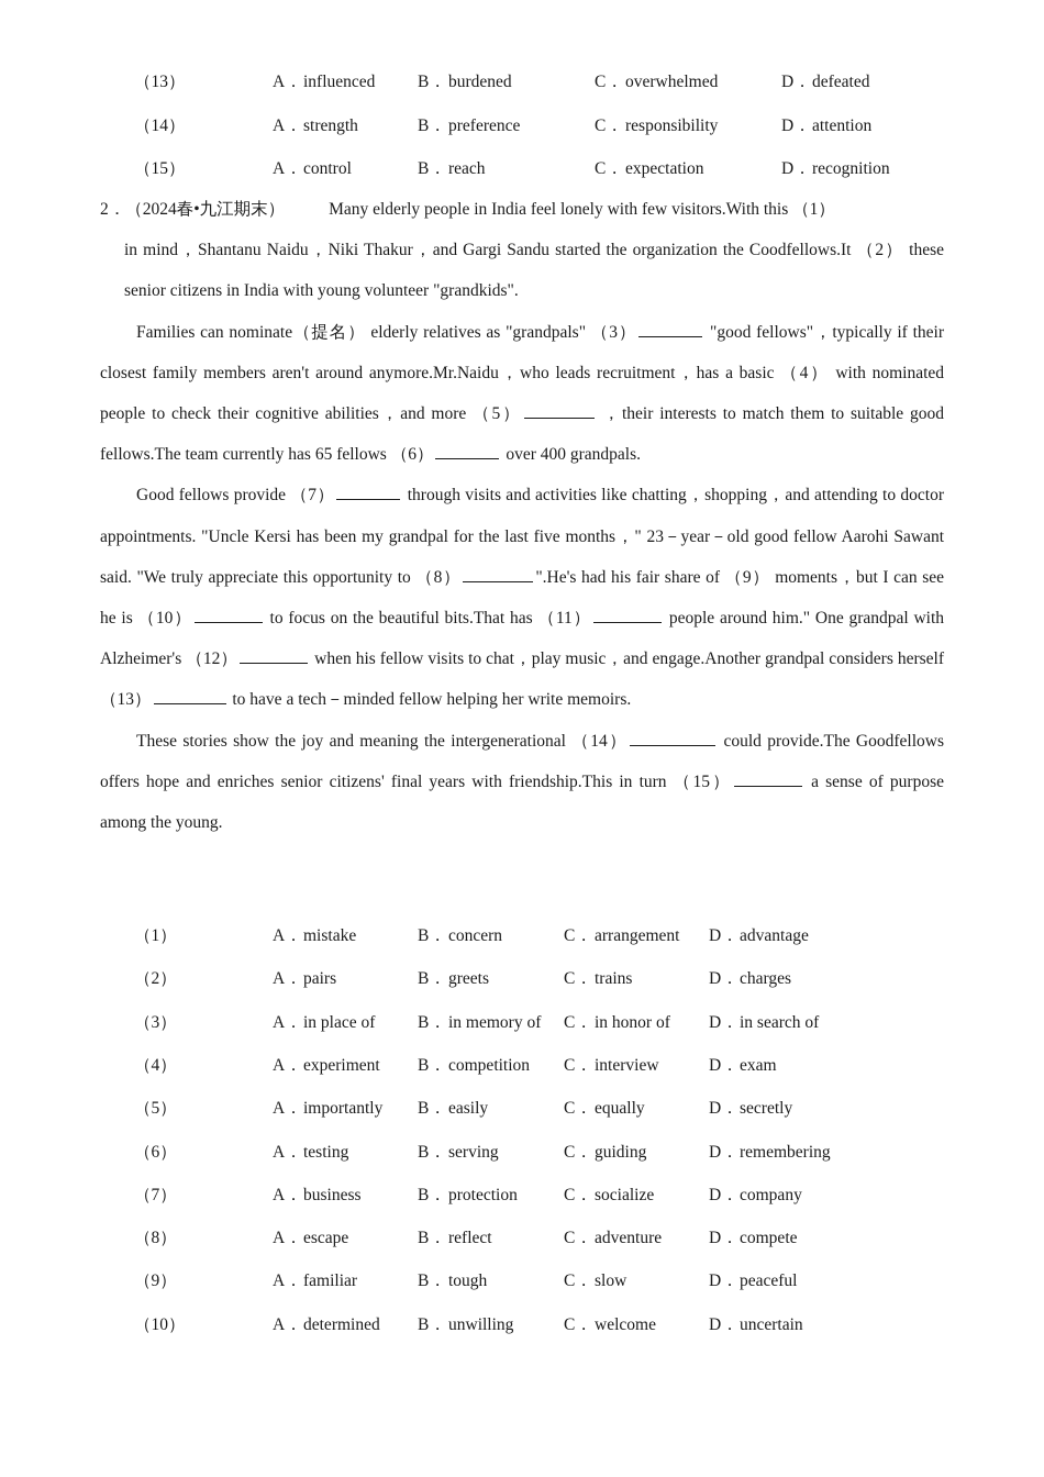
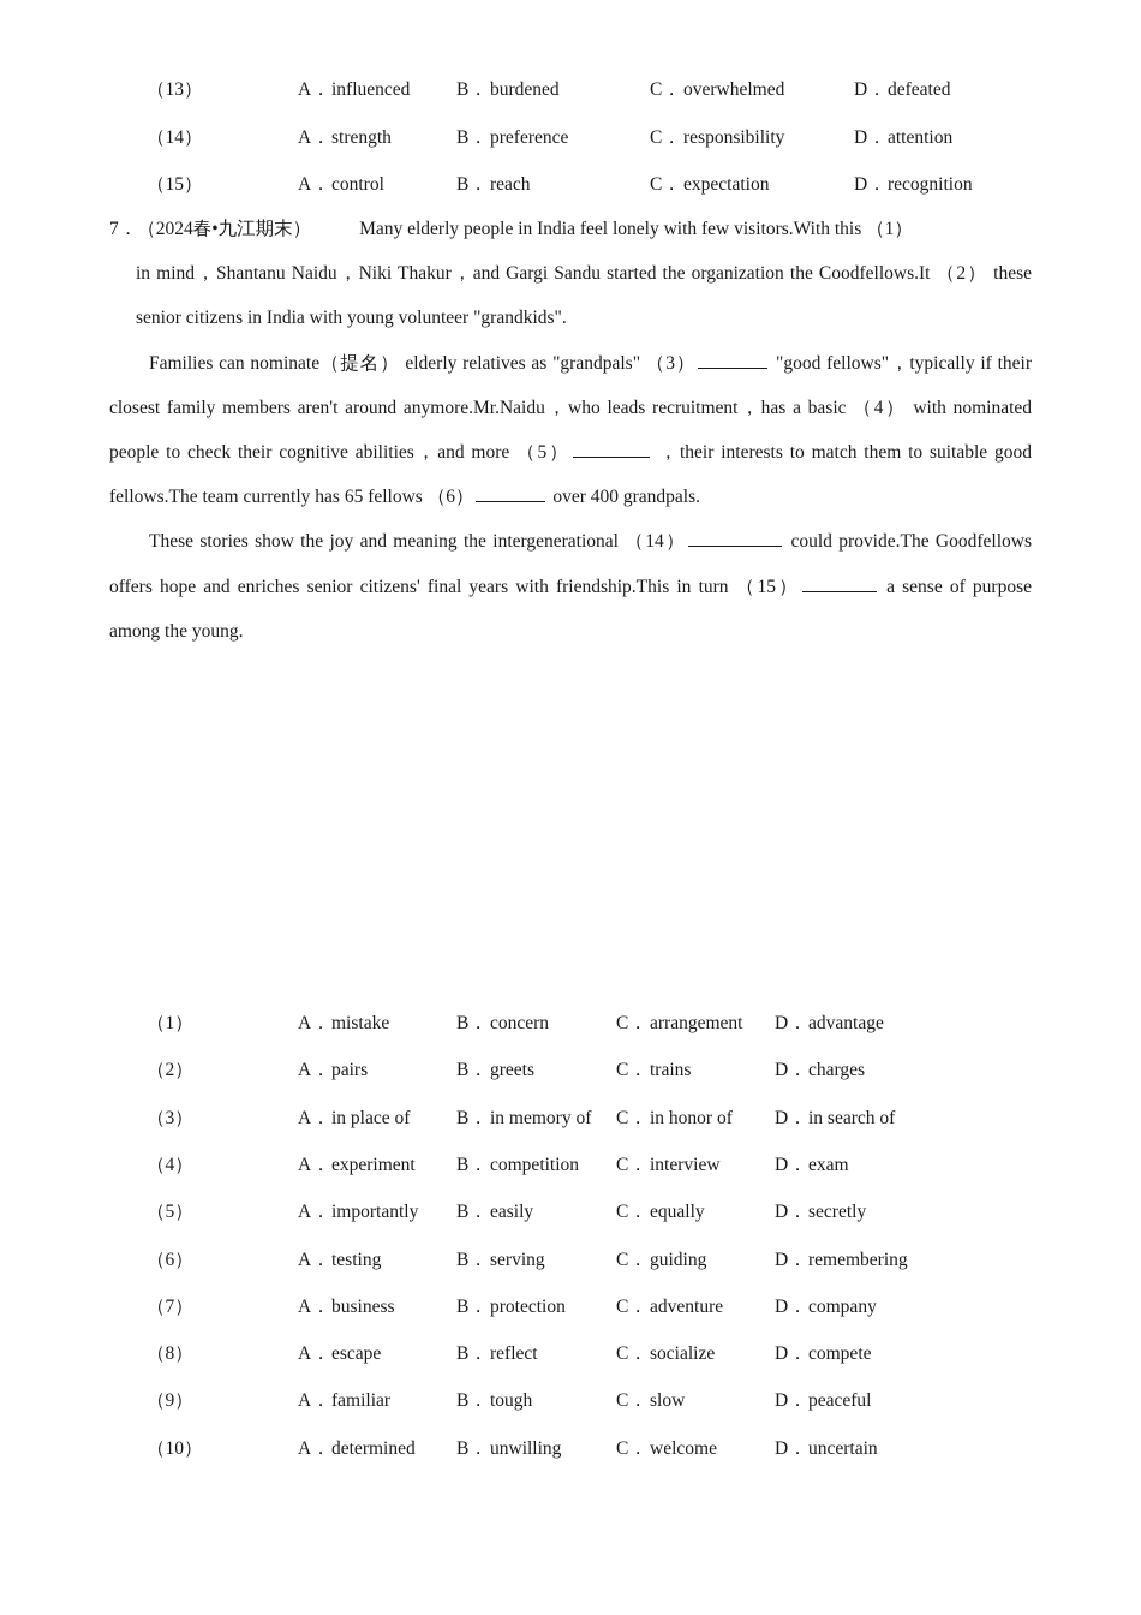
  （13）
  A．influenced
  B． burdened
  C． overwhelmed
  D．defeated
  （14）
  A．strength
  B． preference
  C． responsibility
  D．attention
  （15）
  A．control
  B． reach
  C． expectation
  D．recognition
- 2．（2024春•九江期末） Many elderly people in India feel lonely with few visitors.With this （1）
+ 7．（2024春•九江期末） Many elderly people in India feel lonely with few visitors.With this （1）
  in mind，Shantanu Naidu，Niki Thakur，and Gargi Sandu started the organization the Coodfellows.It （2） these senior citizens in India with young volunteer "grandkids".
  Families can nominate（提名） elderly relatives as "grandpals" （3） "good fellows"，typically if their closest family members aren't around anymore.Mr.Naidu，who leads recruitment，has a basic （4） with nominated people to check their cognitive abilities，and more （5） ，their interests to match them to suitable good fellows.The team currently has 65 fellows （6） over 400 grandpals.
- Good fellows provide （7） through visits and activities like chatting，shopping，and attending to doctor appointments. "Uncle Kersi has been my grandpal for the last five months，" 23－year－old good fellow Aarohi Sawant said. "We truly appreciate this opportunity to （8） ".He's had his fair share of （9） moments，but I can see he is （10） to focus on the beautiful bits.That has （11） people around him." One grandpal with Alzheimer's （12） when his fellow visits to chat，play music，and engage.Another grandpal considers herself （13） to have a tech－minded fellow helping her write memoirs.
  These stories show the joy and meaning the intergenerational （14） could provide.The Goodfellows offers hope and enriches senior citizens' final years with friendship.This in turn （15） a sense of purpose among the young.
  （1）
  A．mistake
  B． concern
  C． arrangement
  D．advantage
  （2）
  A．pairs
  B． greets
  C． trains
  D．charges
  （3）
  A．in place of
  B． in memory of
  C． in honor of
  D．in search of
  （4）
  A．experiment
  B． competition
  C． interview
  D．exam
  （5）
  A．importantly
  B． easily
  C． equally
  D．secretly
  （6）
  A．testing
  B． serving
  C． guiding
  D．remembering
  （7）
  A．business
  B． protection
- C． socialize
+ C． adventure
  D．company
  （8）
  A．escape
  B． reflect
- C． adventure
+ C． socialize
  D．compete
  （9）
  A．familiar
  B． tough
  C． slow
  D．peaceful
  （10）
  A．determined
  B． unwilling
  C． welcome
  D．uncertain
